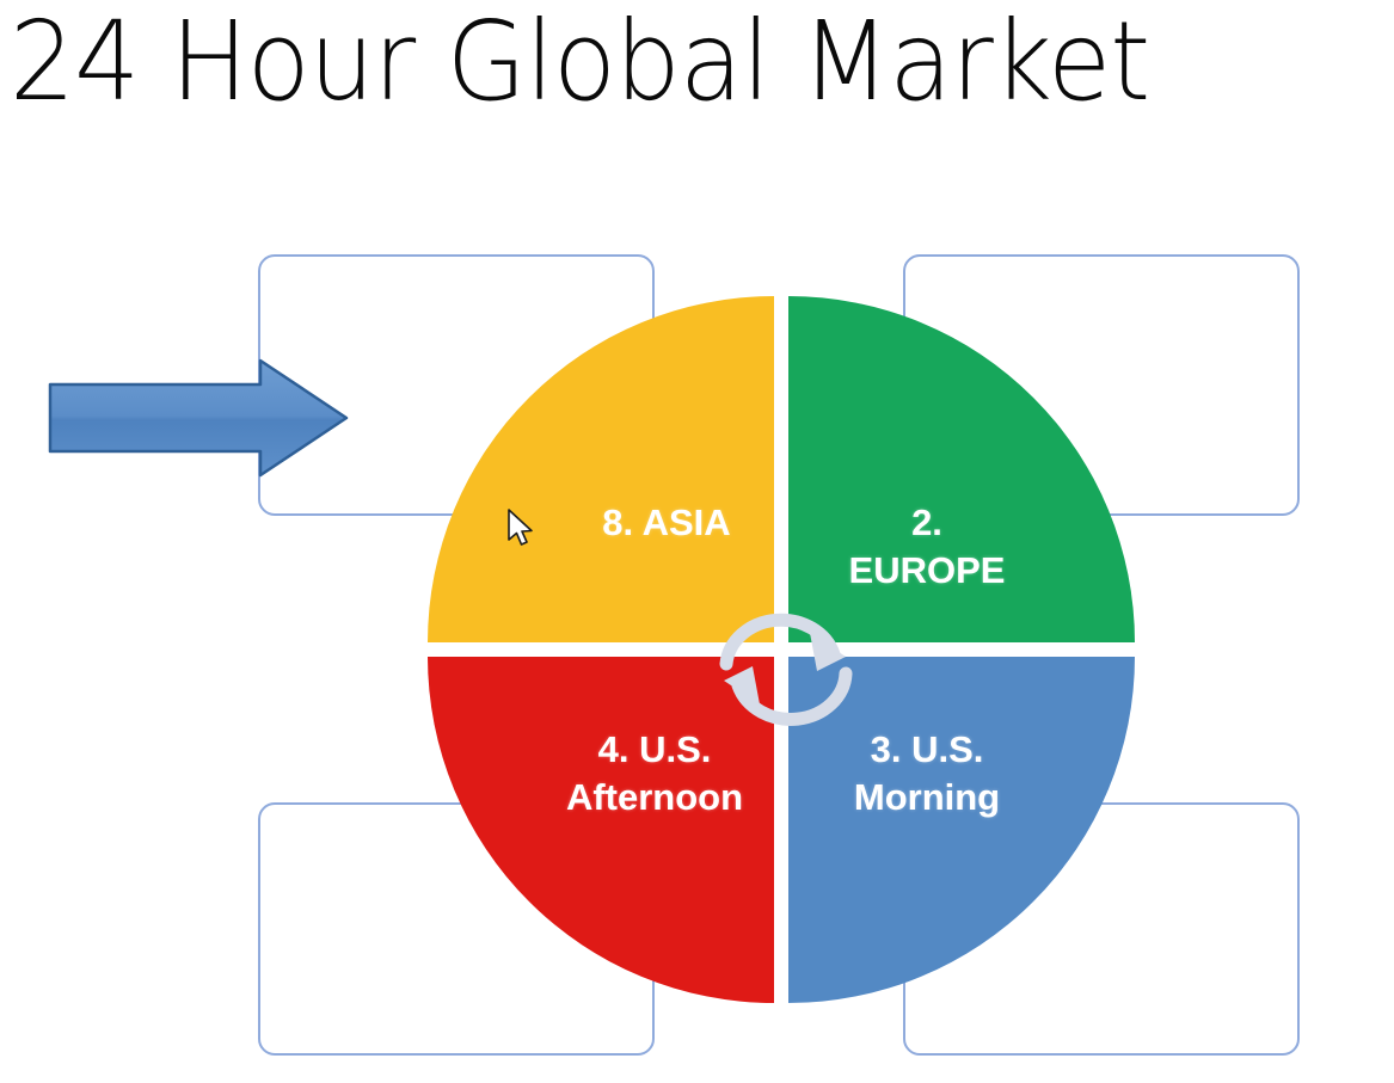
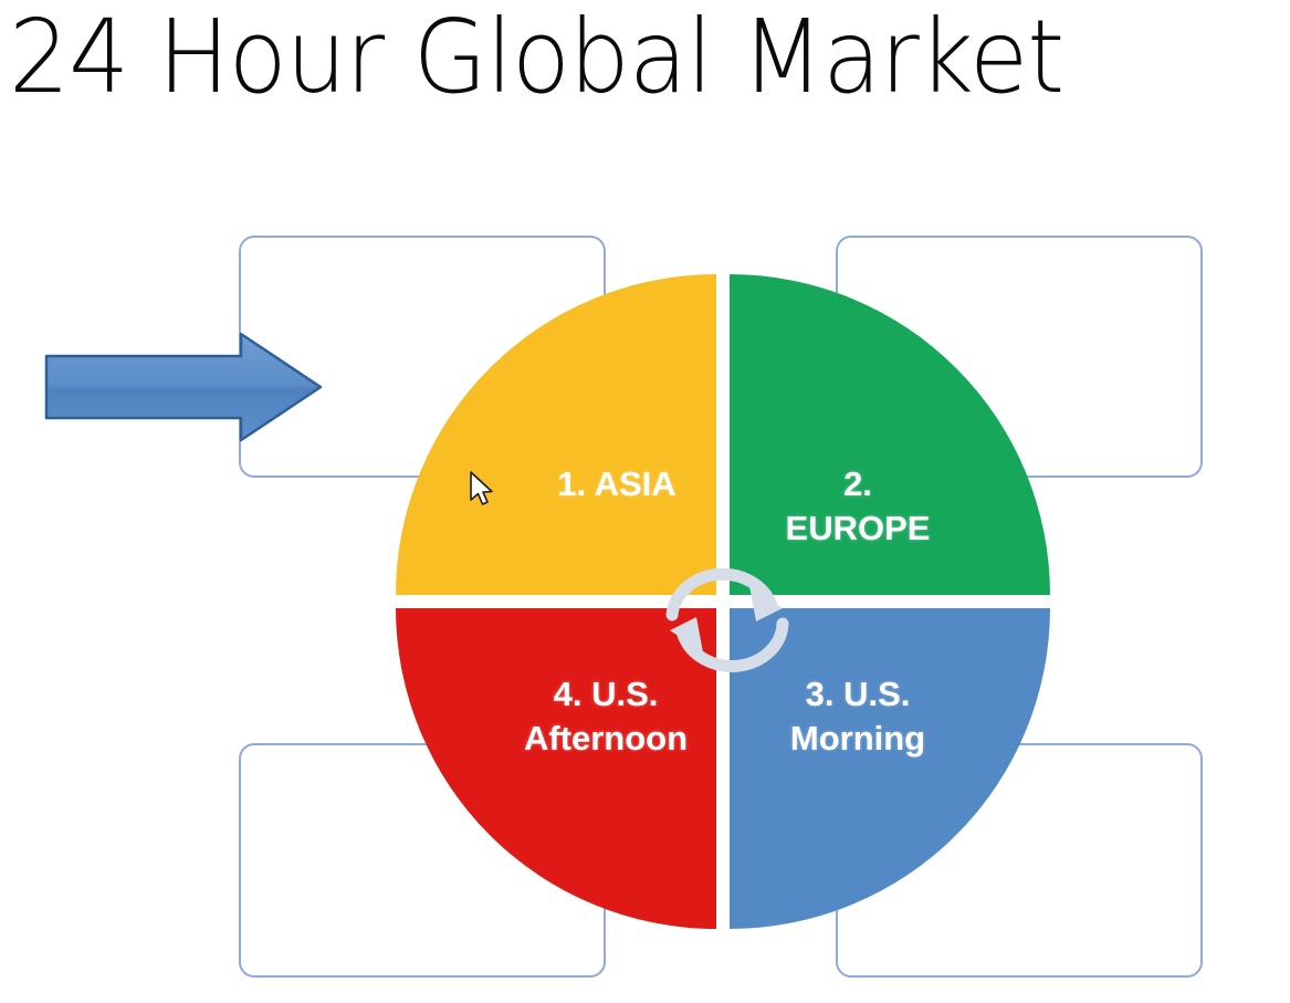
  24 Hour Global Market
- 8. ASIA
+ 1. ASIA
  2.
  EUROPE
  3. U.S.
  Morning
  4. U.S.
  Afternoon
